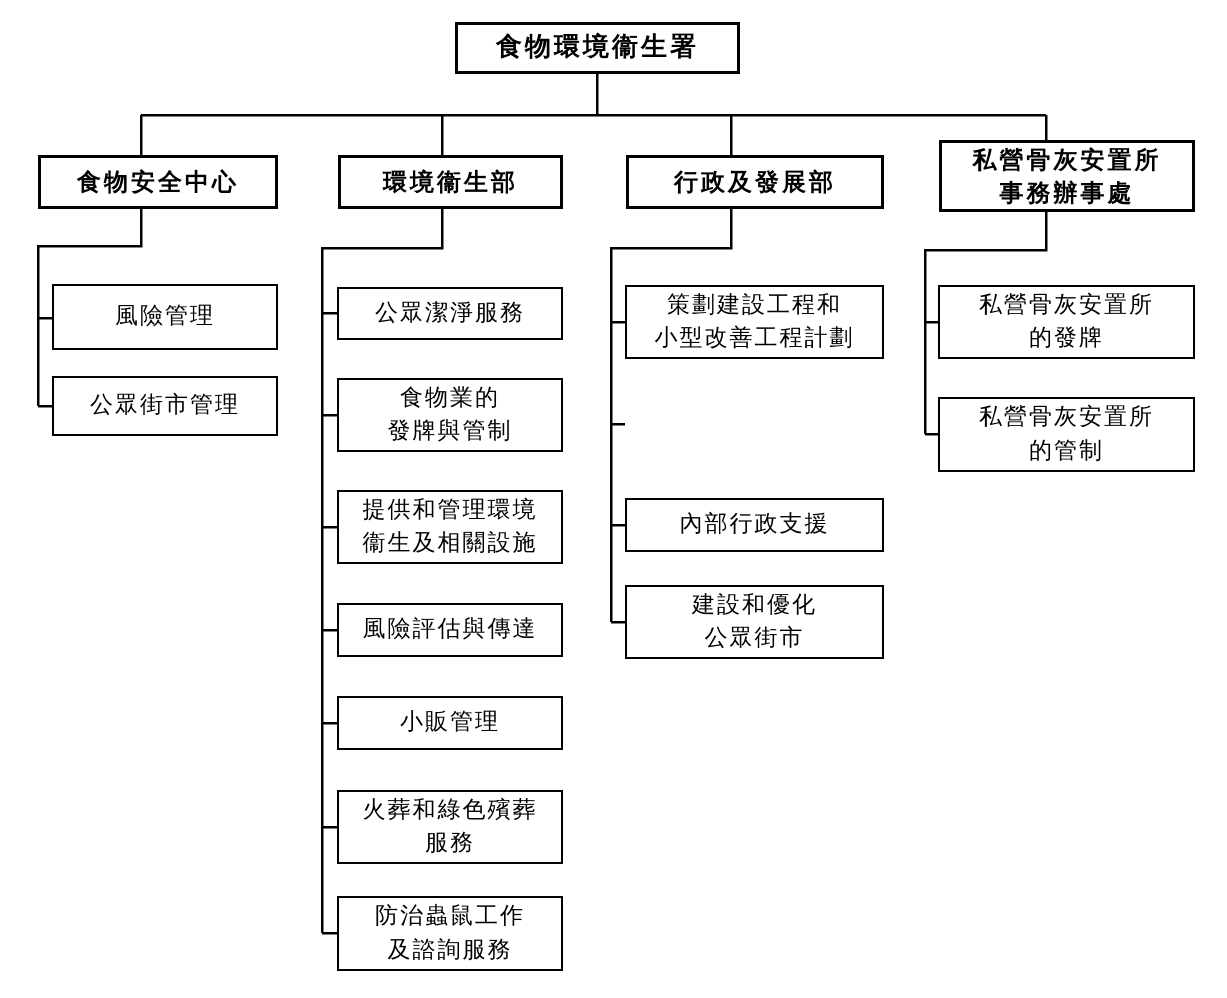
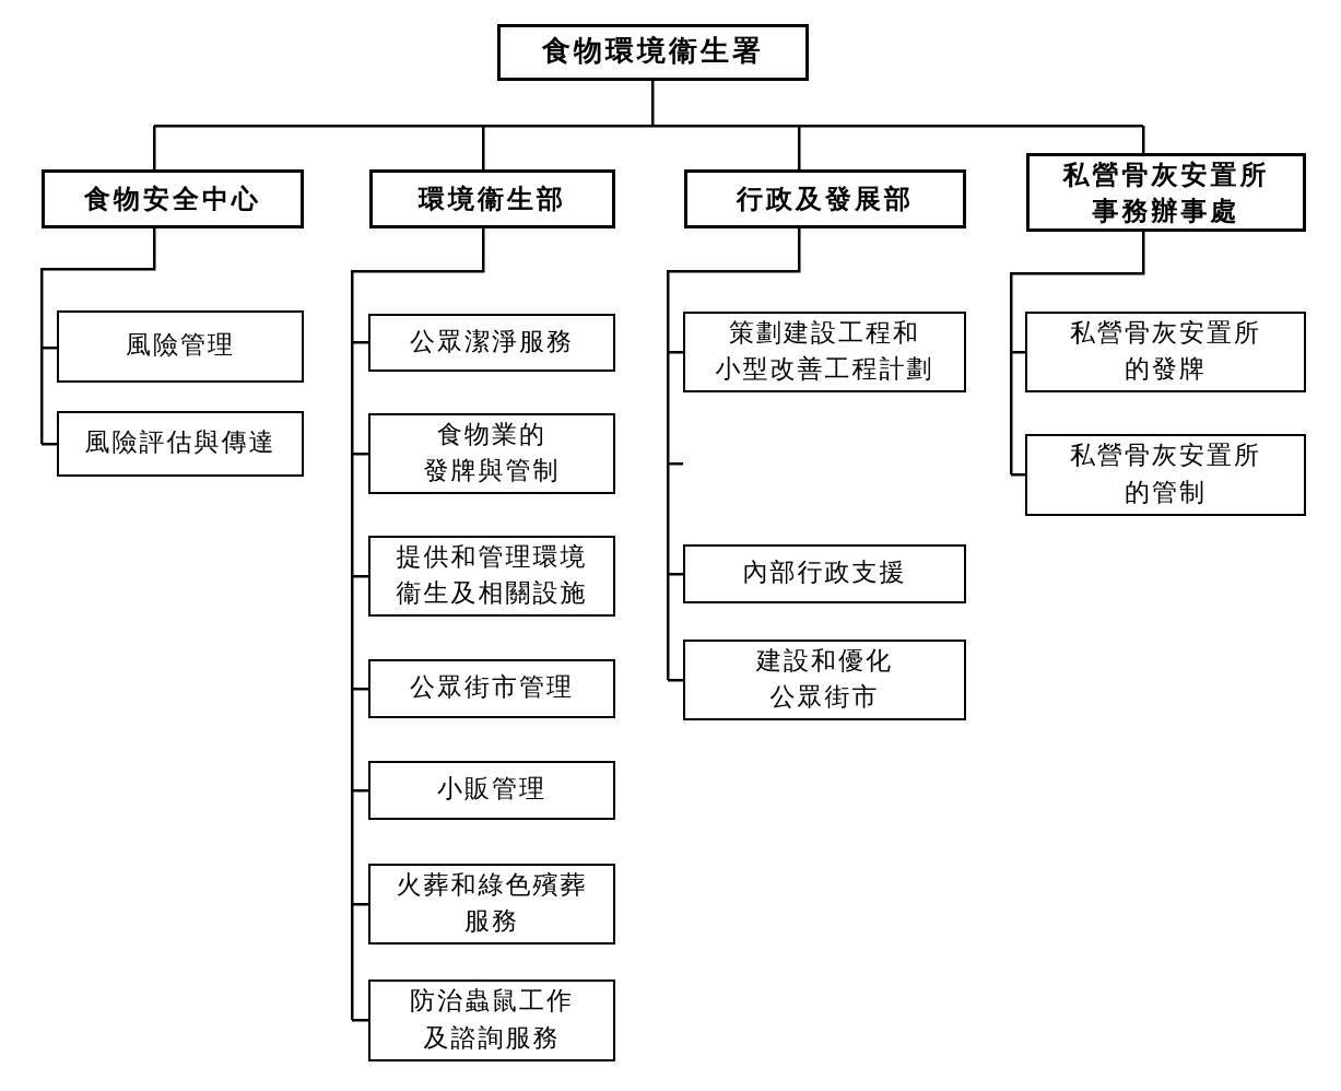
  食物環境衞生署
  食物安全中心
  環境衞生部
  行政及發展部
  私營骨灰安置所
  事務辦事處
  風險管理
- 公眾街市管理
+ 風險評估與傳達
  公眾潔淨服務
  食物業的
  發牌與管制
  提供和管理環境
  衞生及相關設施
- 風險評估與傳達
+ 公眾街市管理
  小販管理
  火葬和綠色殯葬
  服務
  防治蟲鼠工作
  及諮詢服務
  策劃建設工程和
  小型改善工程計劃
  內部行政支援
  建設和優化
  公眾街市
  私營骨灰安置所
  的發牌
  私營骨灰安置所
  的管制
